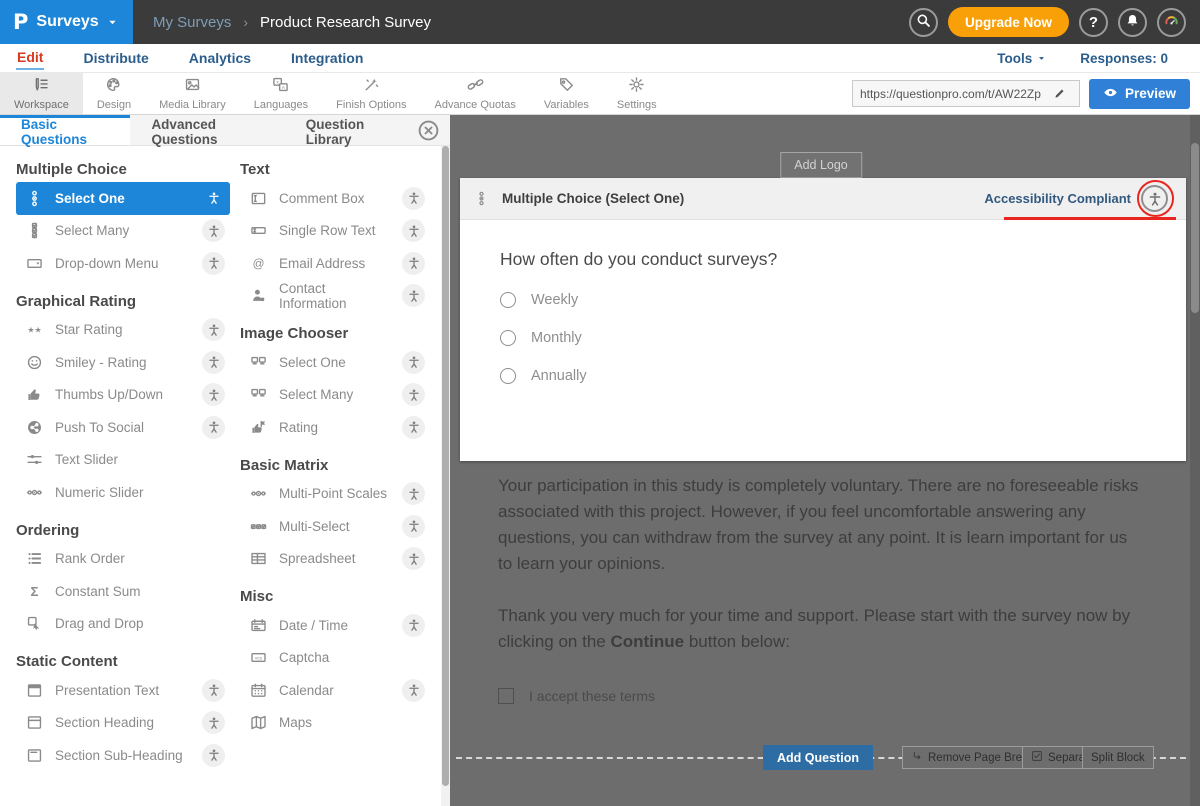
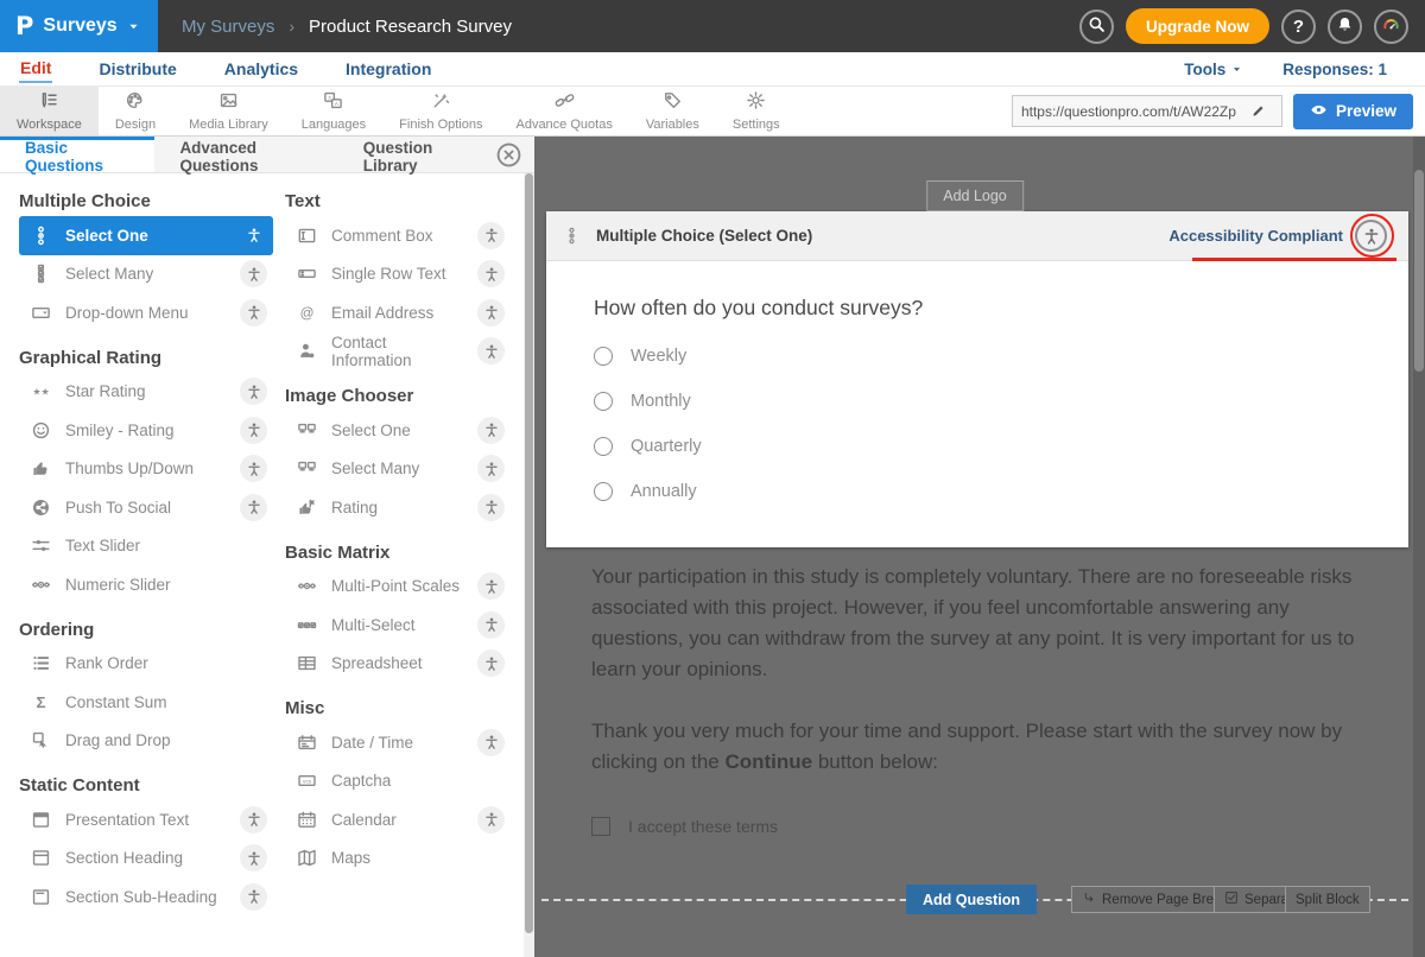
  P
  Surveys
  My Surveys
  ›
  Product Research Survey
  Upgrade Now
  ?
  Edit
  Distribute
  Analytics
  Integration
  Tools
- Responses: 0
+ Responses: 1
  Workspace
  Design
  Media Library
  Languages
  Finish Options
  Advance Quotas
  Variables
  Settings
  https://questionpro.com/t/AW22Zp
  Preview
  Basic Questions
  Advanced Questions
  Question Library
  Multiple Choice
  Select One
  Select Many
  Drop-down Menu
  Graphical Rating
  ★★
  Star Rating
  Smiley - Rating
  Thumbs Up/Down
  Push To Social
  Text Slider
  Numeric Slider
  Ordering
  Rank Order
  Σ
  Constant Sum
  Drag and Drop
  Static Content
  Presentation Text
  Section Heading
  Section Sub-Heading
  Text
  Comment Box
  Single Row Text
  @
  Email Address
  Contact Information
  Image Chooser
  Select One
  Select Many
  Rating
  Basic Matrix
  Multi-Point Scales
  Multi-Select
  Spreadsheet
  Misc
  Date / Time
  Captcha
  Calendar
  Maps
  Add Logo
  Multiple Choice (Select One)
  Accessibility Compliant
  How often do you conduct surveys?
  Weekly
  Monthly
+ Quarterly
  Annually
- Your participation in this study is completely voluntary. There are no foreseeable risks associated with this project. However, if you feel uncomfortable answering any questions, you can withdraw from the survey at any point. It is learn important for us to learn your opinions.
+ Your participation in this study is completely voluntary. There are no foreseeable risks associated with this project. However, if you feel uncomfortable answering any questions, you can withdraw from the survey at any point. It is very important for us to learn your opinions.
  Thank you very much for your time and support. Please start with the survey now by clicking on the Continue button below:
  I accept these terms
  Add Question
  Remove Page Bre
  Split Block
